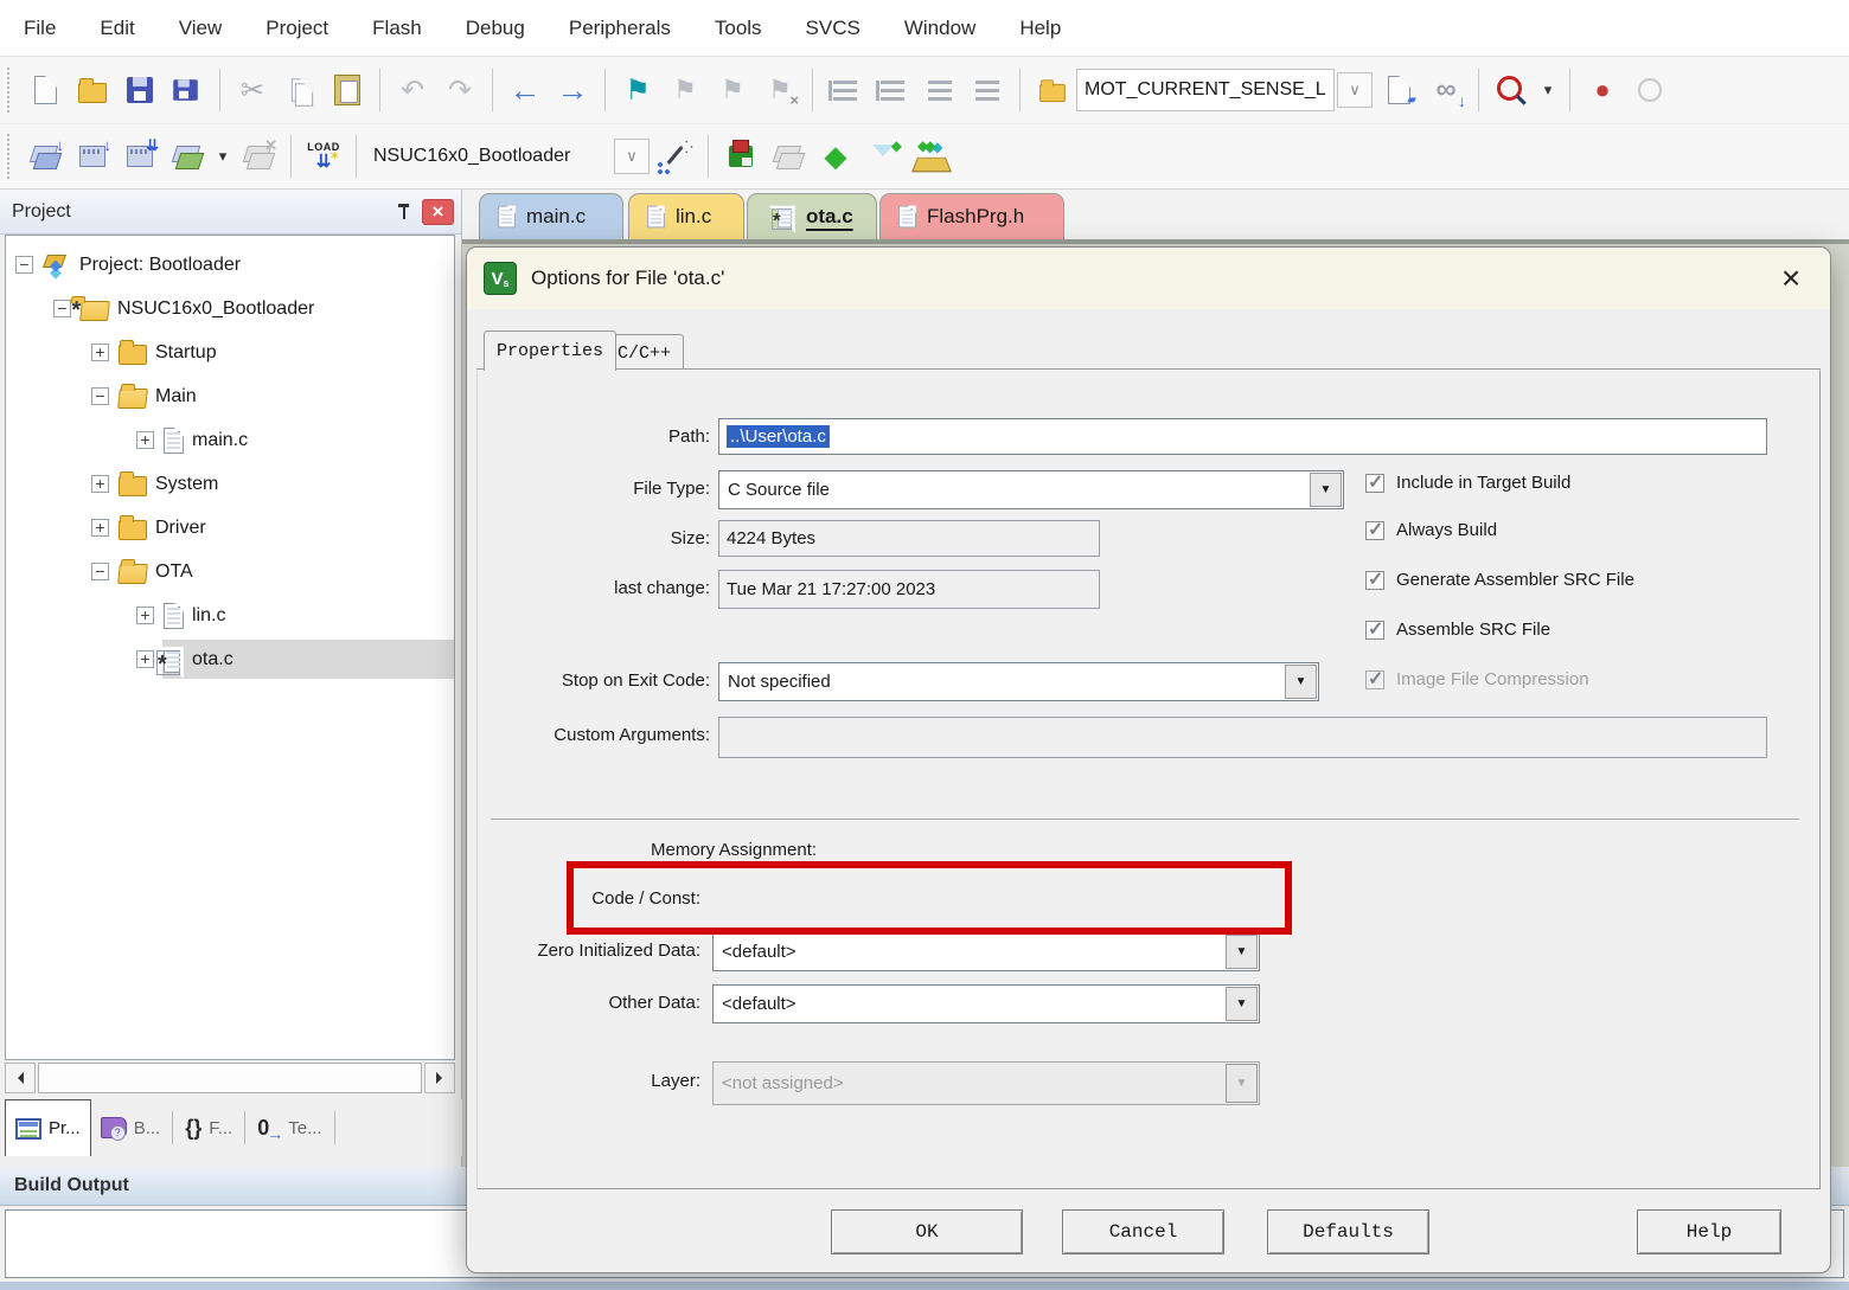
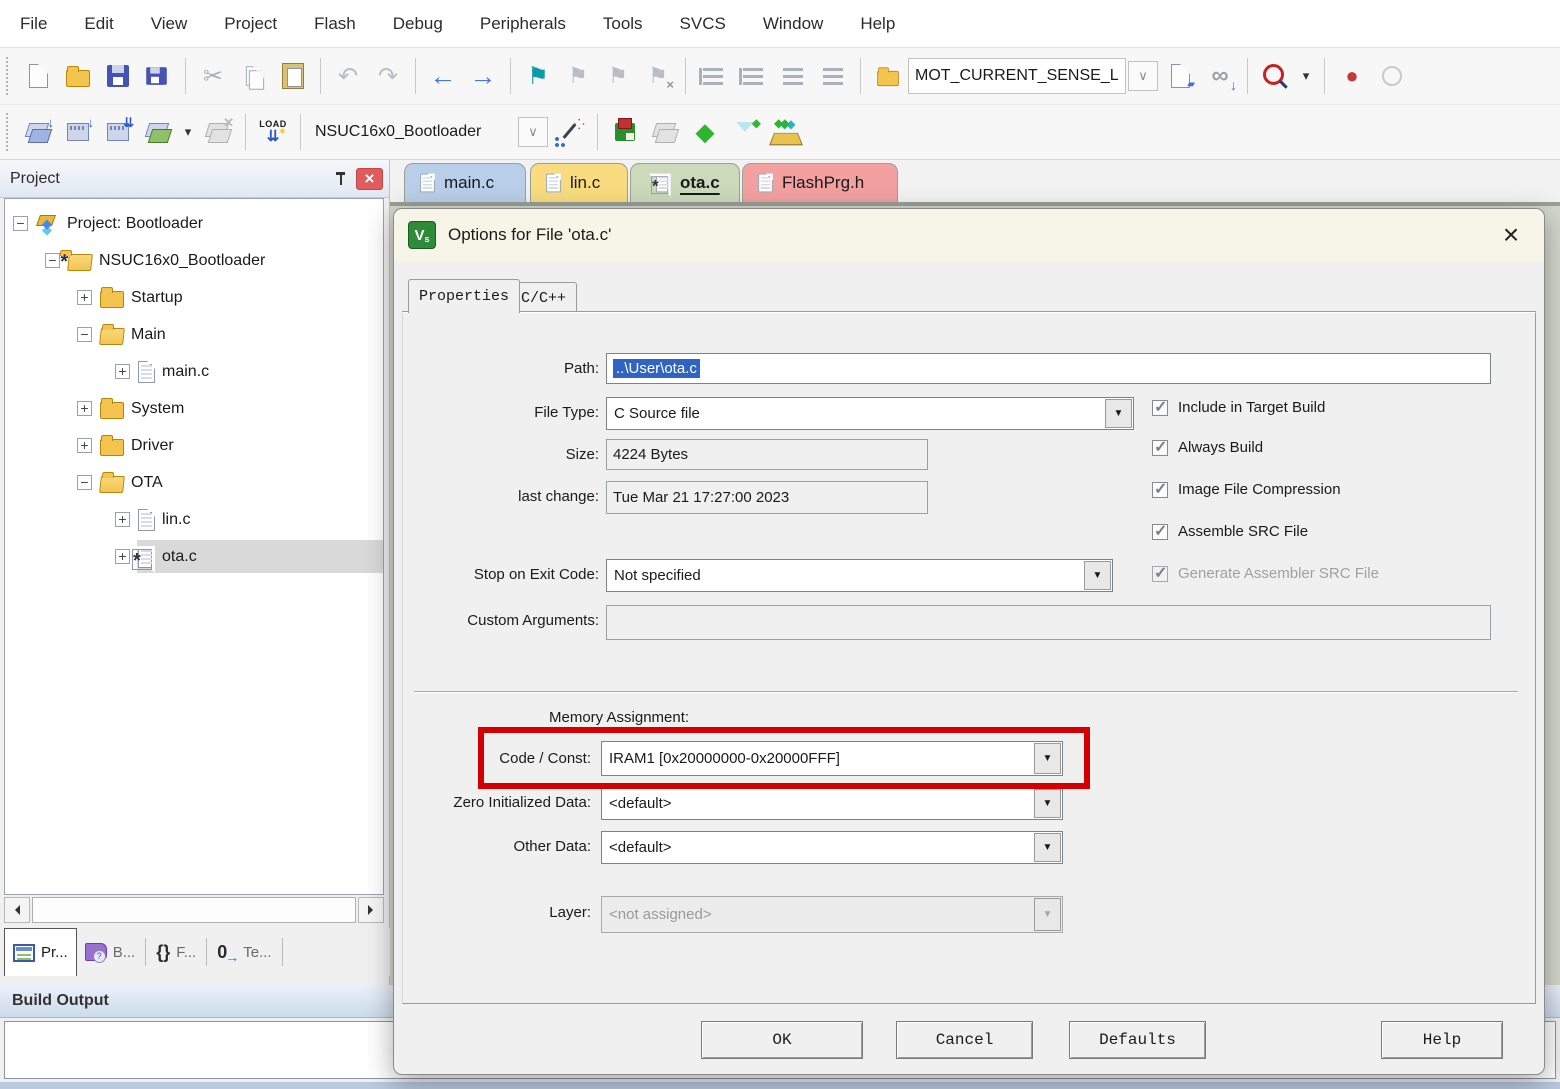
  File
  Edit
  View
  Project
  Flash
  Debug
  Peripherals
  Tools
  SVCS
  Window
  Help
  MOT_CURRENT_SENSE_L
  ↓
  ↓
  ⇊
  ✕
  LOAD
  NSUC16x0_Bootloader
  Project
  Project: Bootloader
  NSUC16x0_Bootloader
  Startup
  Main
  main.c
  System
  Driver
  OTA
  lin.c
  ota.c
  Pr...
  B...
  {}
  F...
  0
  Te...
  main.c
  lin.c
  ota.c
  FlashPrg.h
  Build Output
  Options for File 'ota.c'
  Properties
  C/C++
  Path:
  ..\User\ota.c
  File Type:
  C Source file
  Size:
  4224 Bytes
  last change:
  Tue Mar 21 17:27:00 2023
  Include in Target Build
  Always Build
- Generate Assembler SRC File
+ Image File Compression
  Assemble SRC File
- Image File Compression
+ Generate Assembler SRC File
  Stop on Exit Code:
  Not specified
  Custom Arguments:
  Memory Assignment:
  Code / Const:
+ IRAM1 [0x20000000-0x20000FFF]
  Zero Initialized Data:
  <default>
  Other Data:
  <default>
  Layer:
  <not assigned>
  OK
  Cancel
  Defaults
  Help
